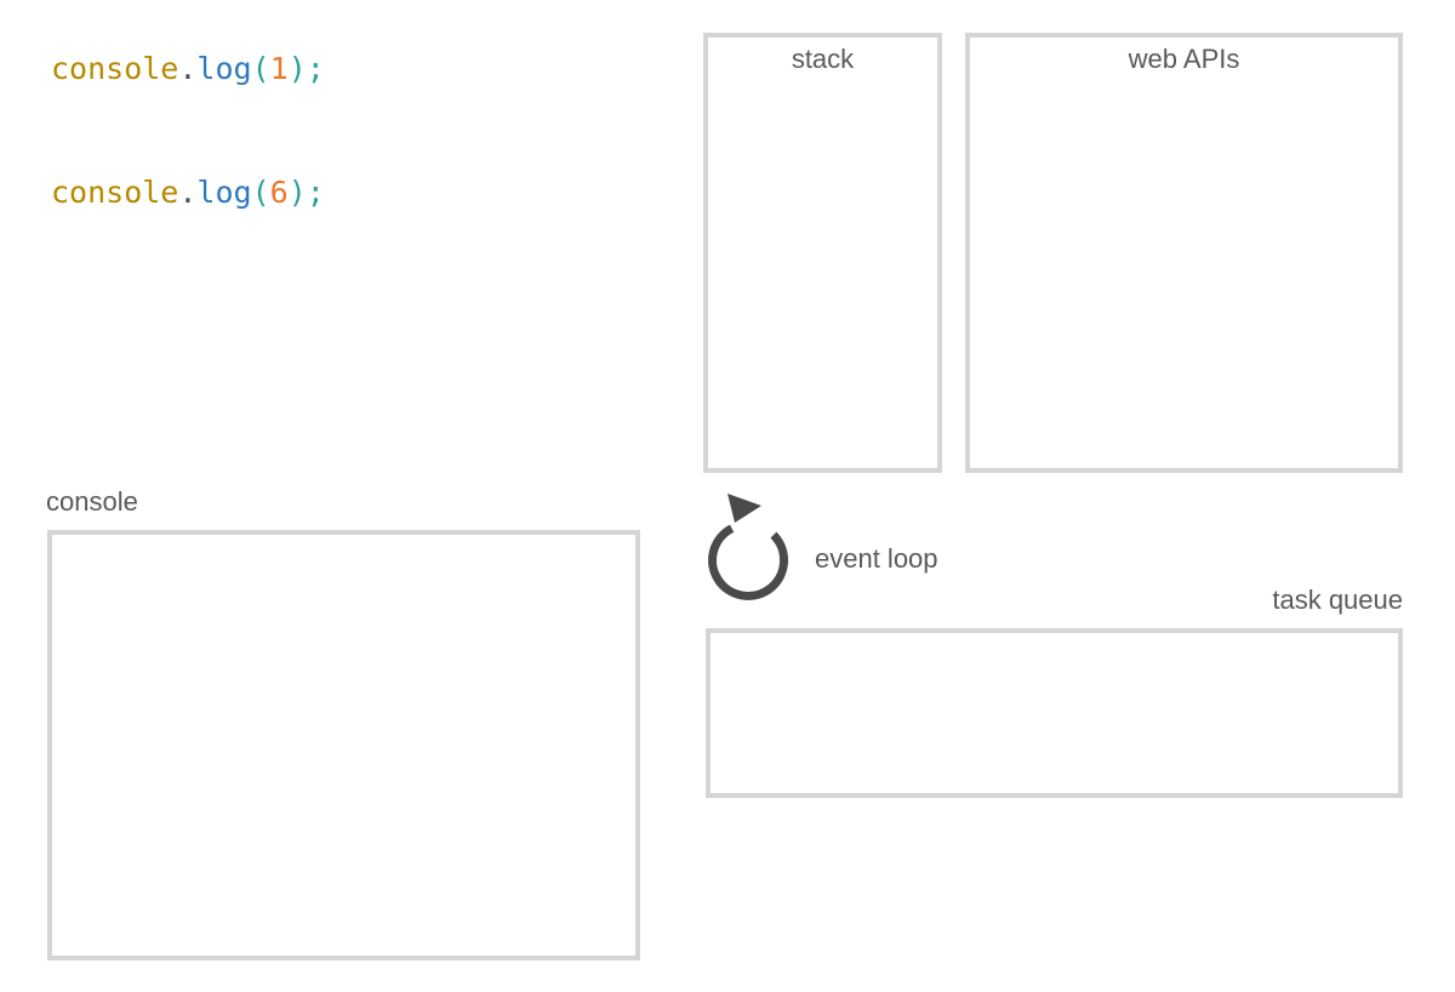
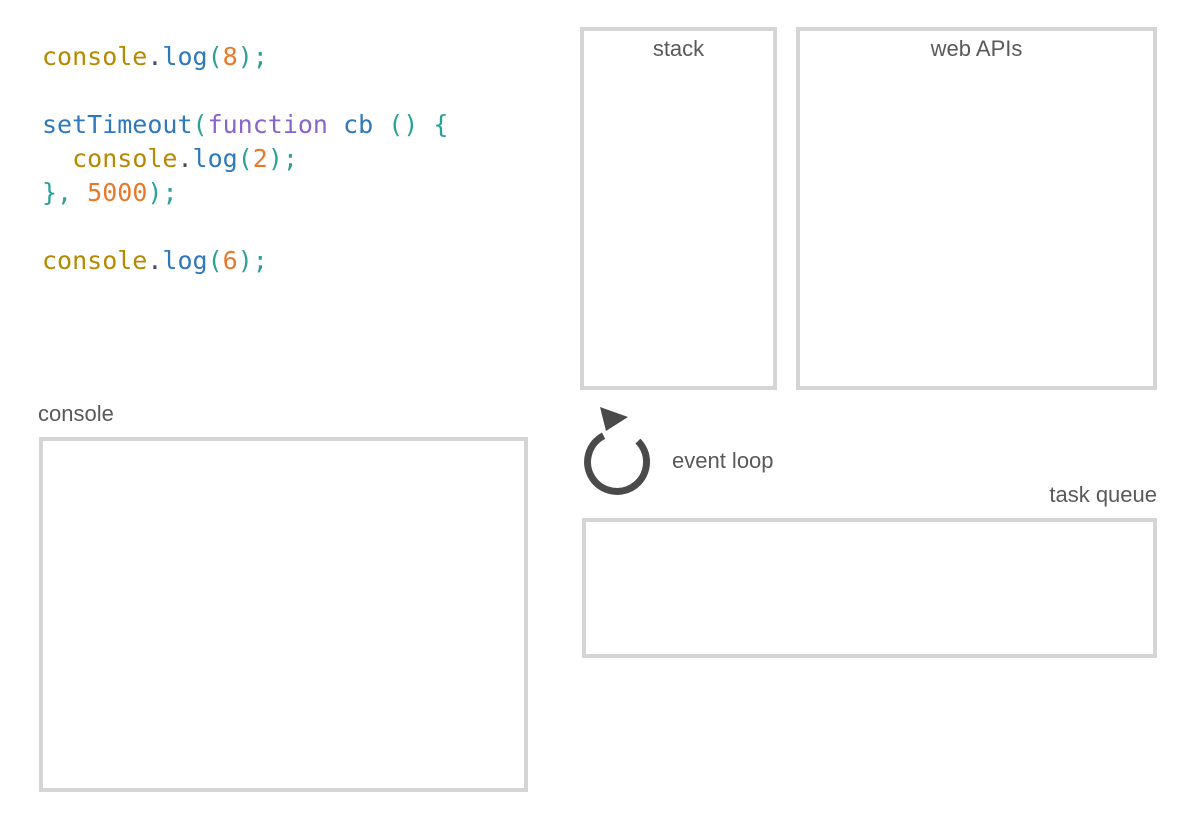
- console.log(1);
+ console.log(8);
+ setTimeout(function cb () {
+ console.log(2);
+ }, 5000);
  console.log(6);
  stack
  web APIs
  console
  event loop
  task queue
